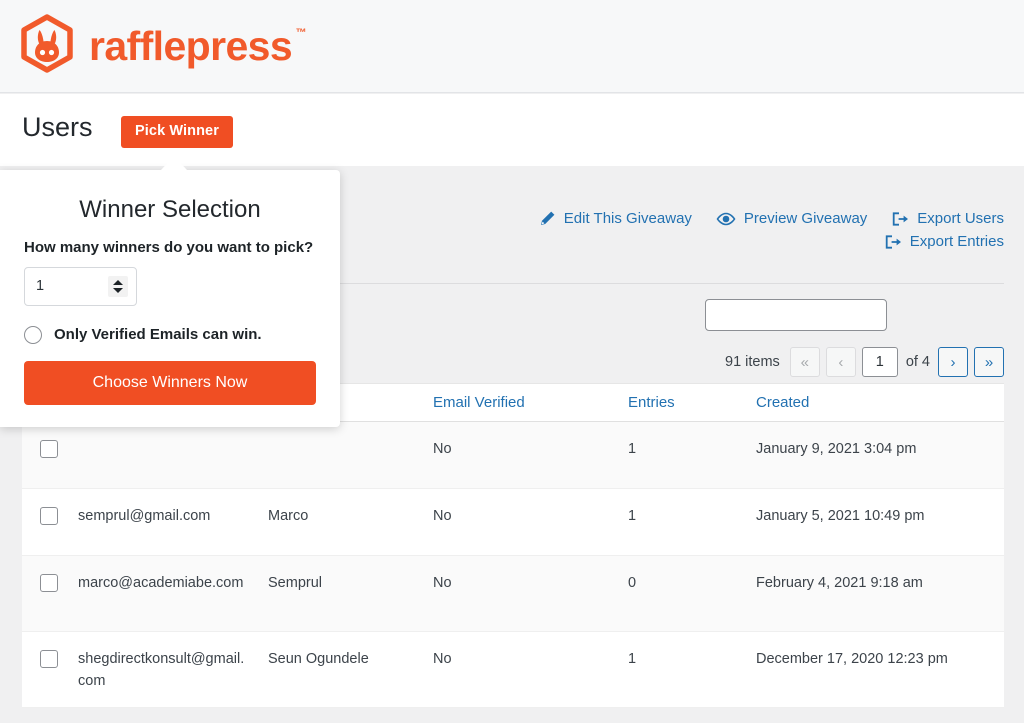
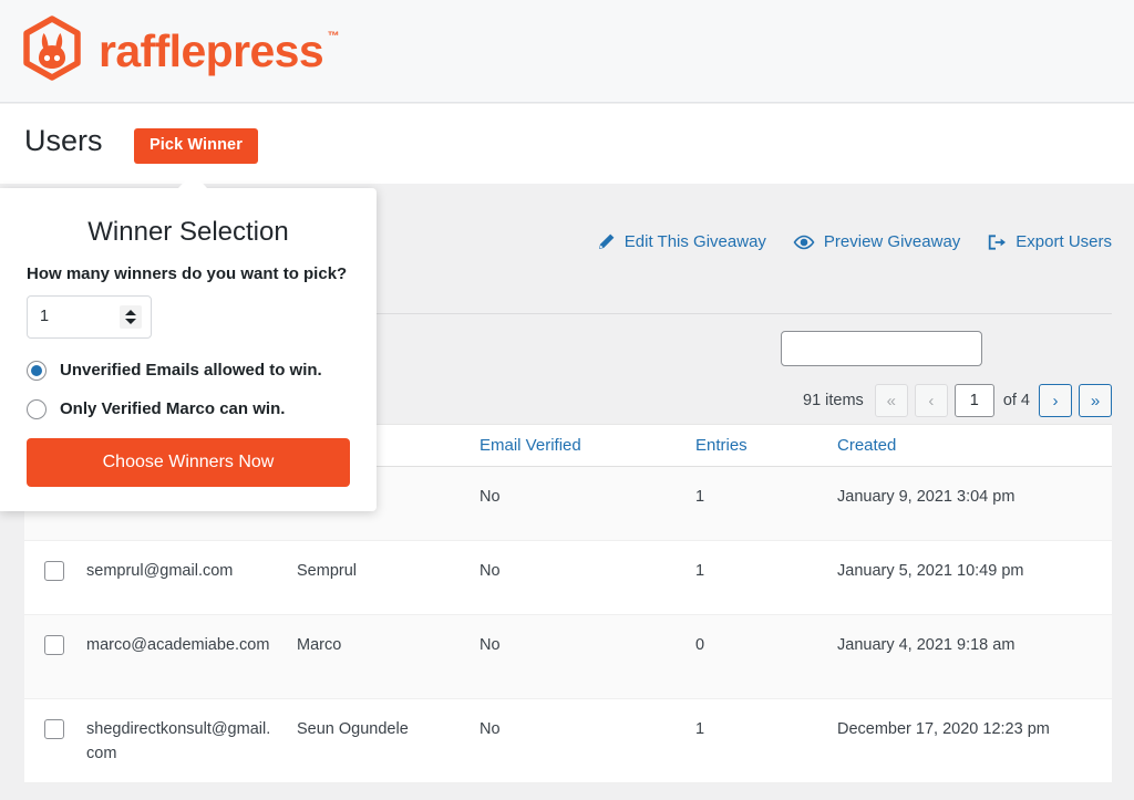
  rafflepress
  ™
  Users
  Pick Winner
  Edit This Giveaway
  Preview Giveaway
  Export Users
- Export Entries
  91 items
  «
  ‹
  1
  of 4
  ›
  »
  Email Verified
  Entries
  Created
  No
  1
  January 9, 2021 3:04 pm
  semprul@gmail.com
- Marco
+ Semprul
  No
  1
  January 5, 2021 10:49 pm
  marco@academiabe.com
- Semprul
+ Marco
  No
  0
- February 4, 2021 9:18 am
+ January 4, 2021 9:18 am
  shegdirectkonsult@gmail.com
  Seun Ogundele
  No
  1
  December 17, 2020 12:23 pm
  Winner Selection
  How many winners do you want to pick?
  1
+ Unverified Emails allowed to win.
- Only Verified Emails can win.
+ Only Verified Marco can win.
  Choose Winners Now
